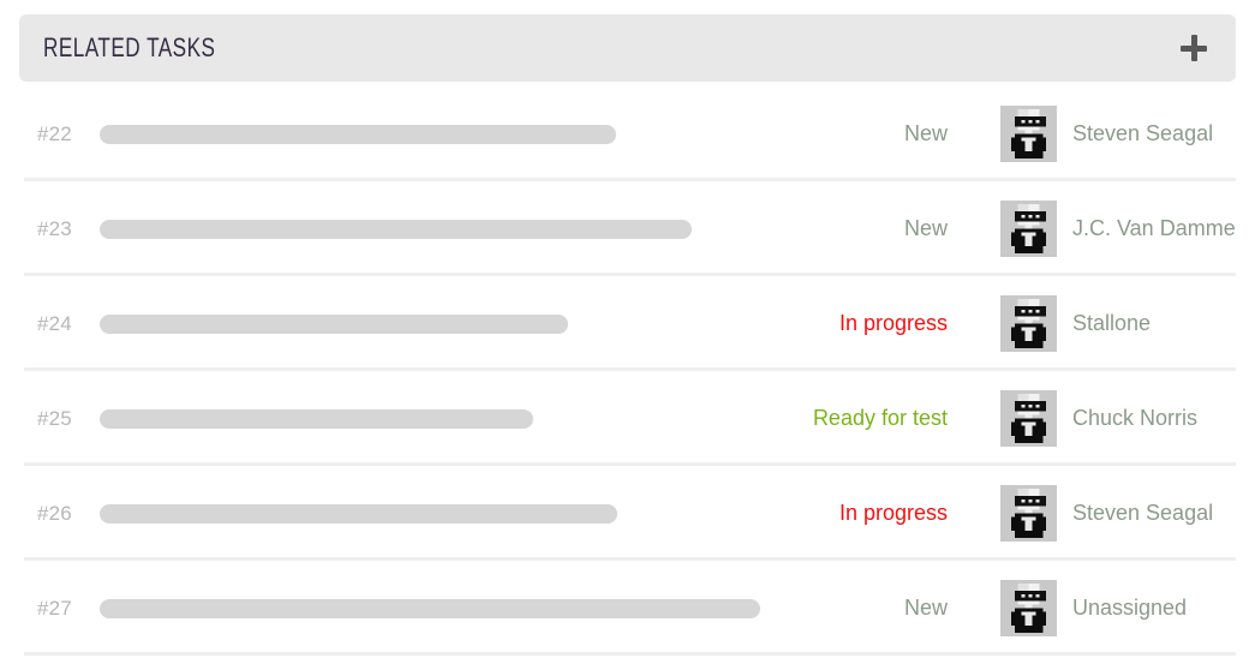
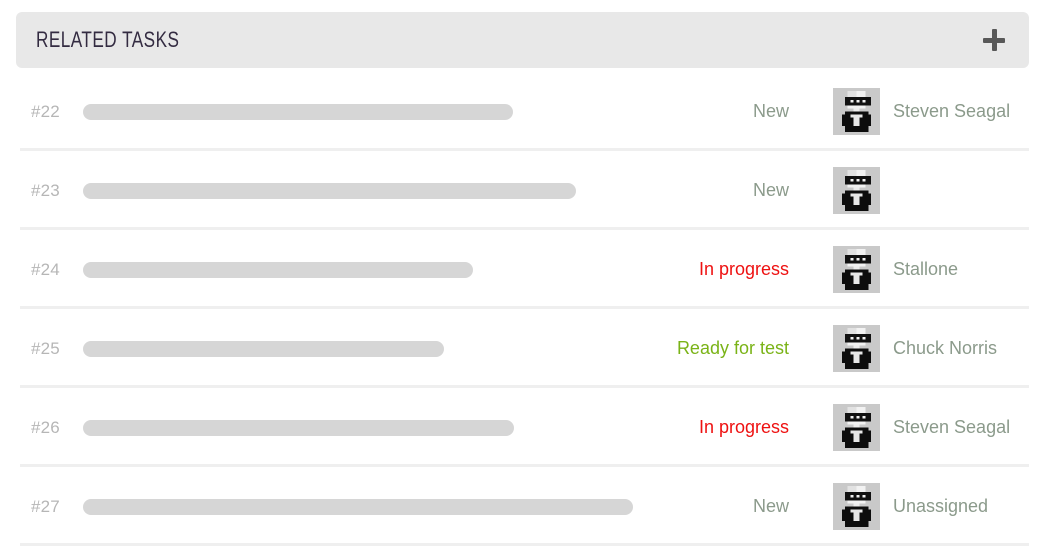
  RELATED TASKS
  #22
  New
  Steven Seagal
  #23
  New
- J.C. Van Damme
  #24
  In progress
  Stallone
  #25
  Ready for test
  Chuck Norris
  #26
  In progress
  Steven Seagal
  #27
  New
  Unassigned
